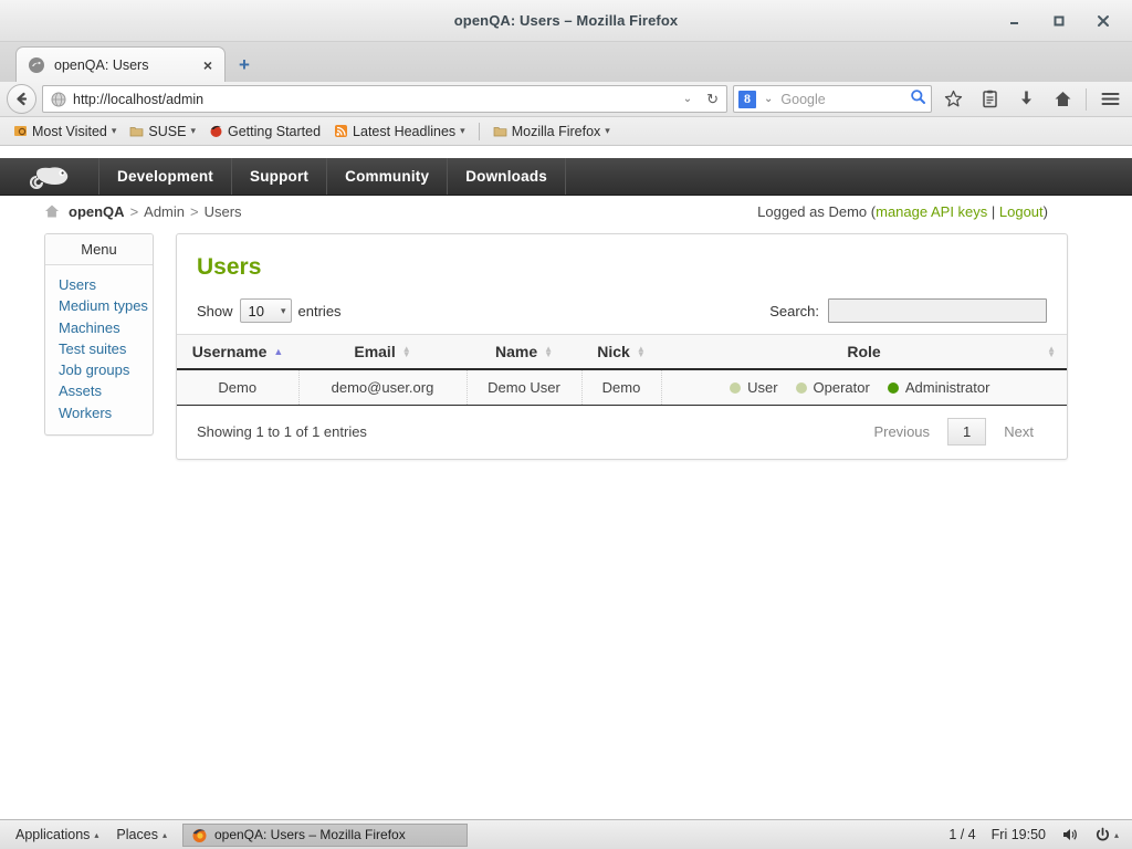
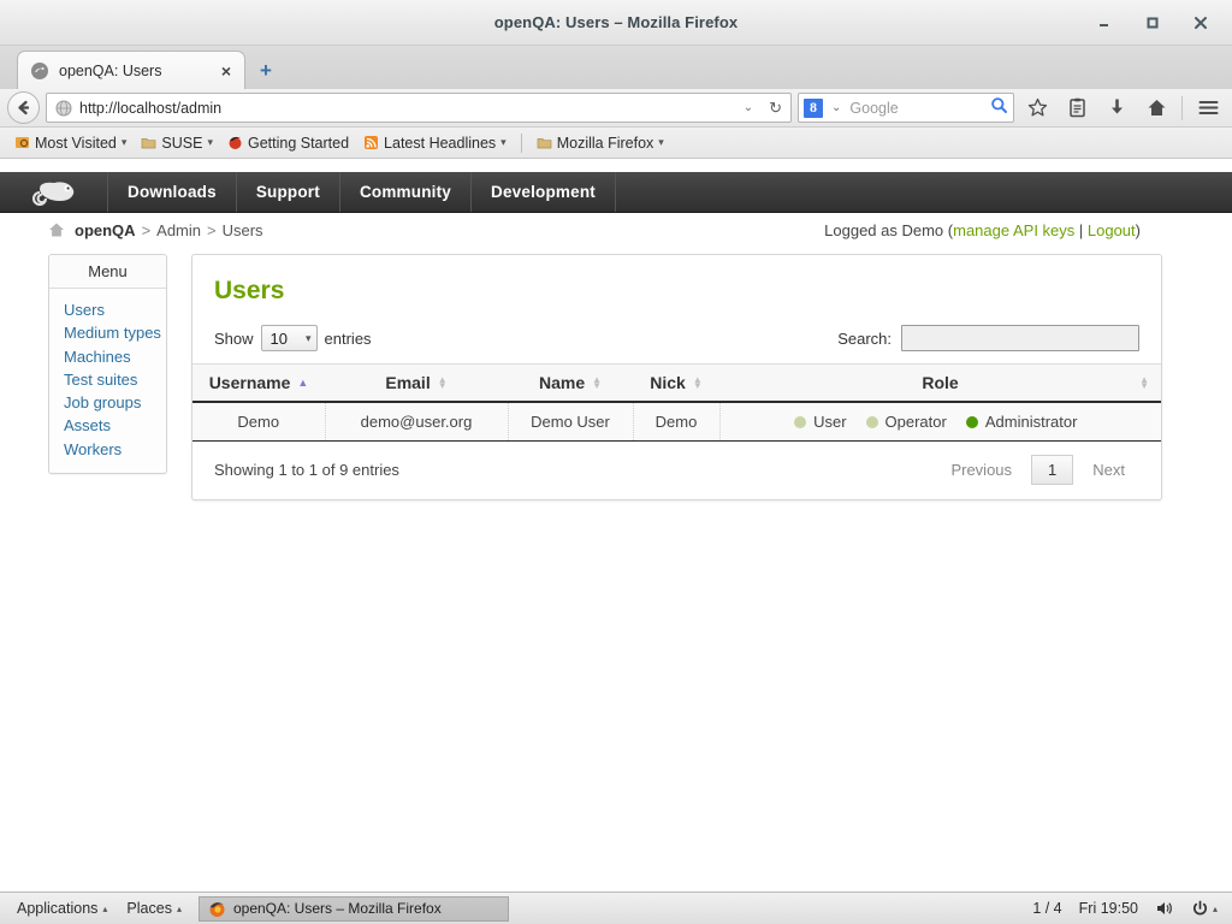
  openQA: Users – Mozilla Firefox
  openQA: Users
  ×
  +
  http://localhost/admin
  ⌄
  ↻
  8
  ⌄
  Google
  Most Visited
  ▾
  SUSE
  ▾
  Getting Started
  Latest Headlines
  ▾
  Mozilla Firefox
  ▾
- Development
+ Downloads
  Support
  Community
- Downloads
+ Development
  openQA
  >
  Admin
  >
  Users
  Logged as Demo (manage API keys | Logout)
  Menu
  Users
  Medium types
  Machines
  Test suites
  Job groups
  Assets
  Workers
  Users
  Show
  10
  ▾
  entries
  Search:
  Username ▲	Email ▲▼	Name ▲▼	Nick ▲▼	Role ▲▼
  Demo	demo@user.org	Demo User	Demo	User Operator Administrator
- Showing 1 to 1 of 1 entries
+ Showing 1 to 1 of 9 entries
  Previous
  1
  Next
  Applications
  ▴
  Places
  ▴
  openQA: Users – Mozilla Firefox
  1 / 4
  Fri 19:50
  ▴
